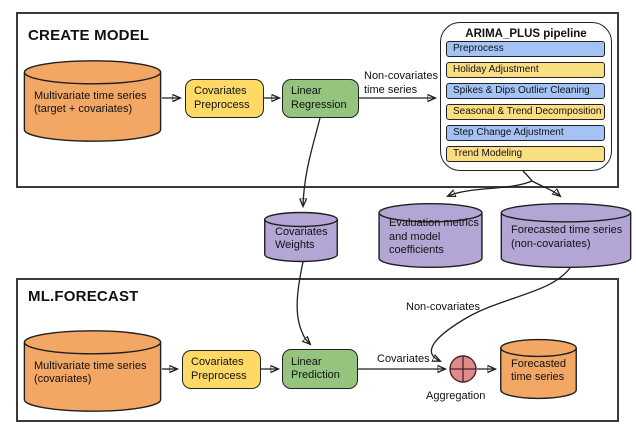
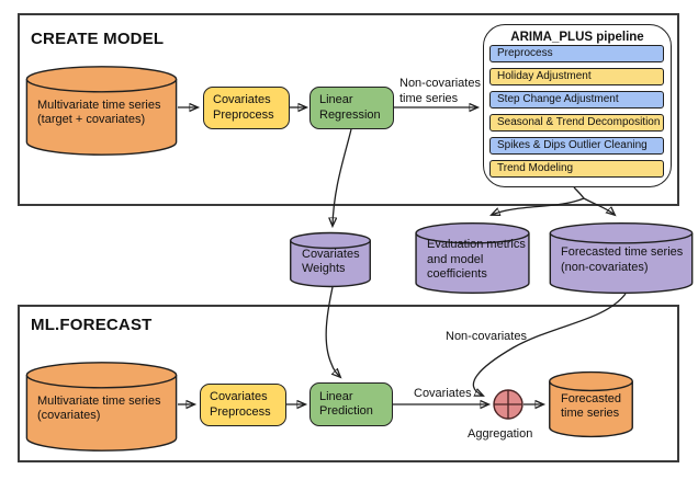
  CREATE MODEL
  ML.FORECAST
  Multivariate time series
  (target + covariates)
  Covariates
  Preprocess
  Linear
  Regression
  ARIMA_PLUS pipeline
  Preprocess
  Holiday Adjustment
- Spikes & Dips Outlier Cleaning
+ Step Change Adjustment
  Seasonal & Trend Decomposition
- Step Change Adjustment
+ Spikes & Dips Outlier Cleaning
  Trend Modeling
  Covariates
  Weights
  Evaluation metrics
  and model
  coefficients
  Forecasted time series
  (non-covariates)
  Multivariate time series
  (covariates)
  Covariates
  Preprocess
  Linear
  Prediction
  Forecasted
  time series
  Non-covariates
  time series
  Non-covariates
  Covariates
  Aggregation
